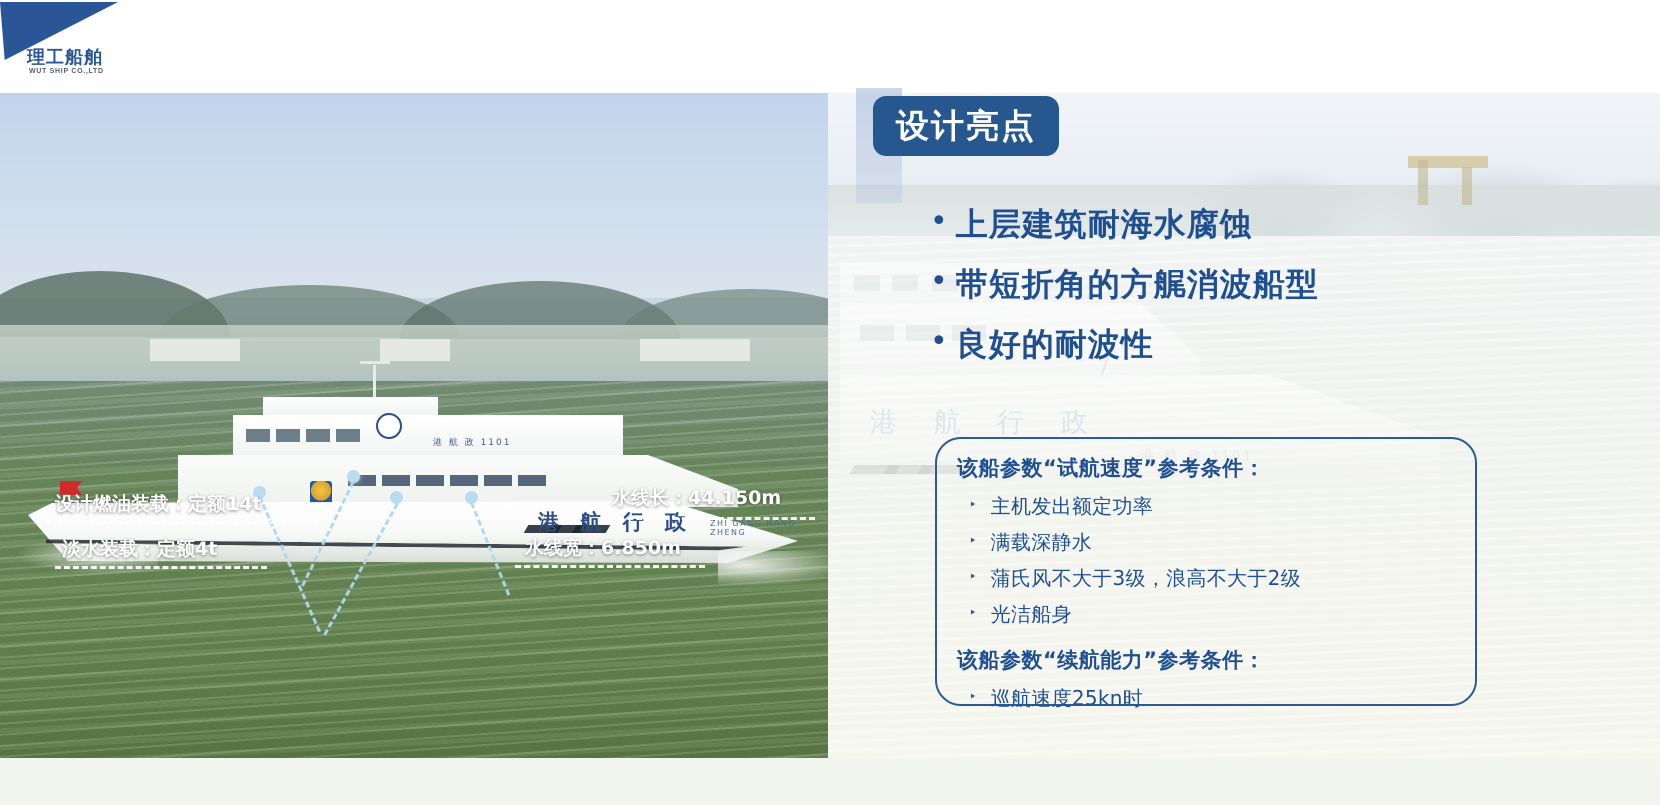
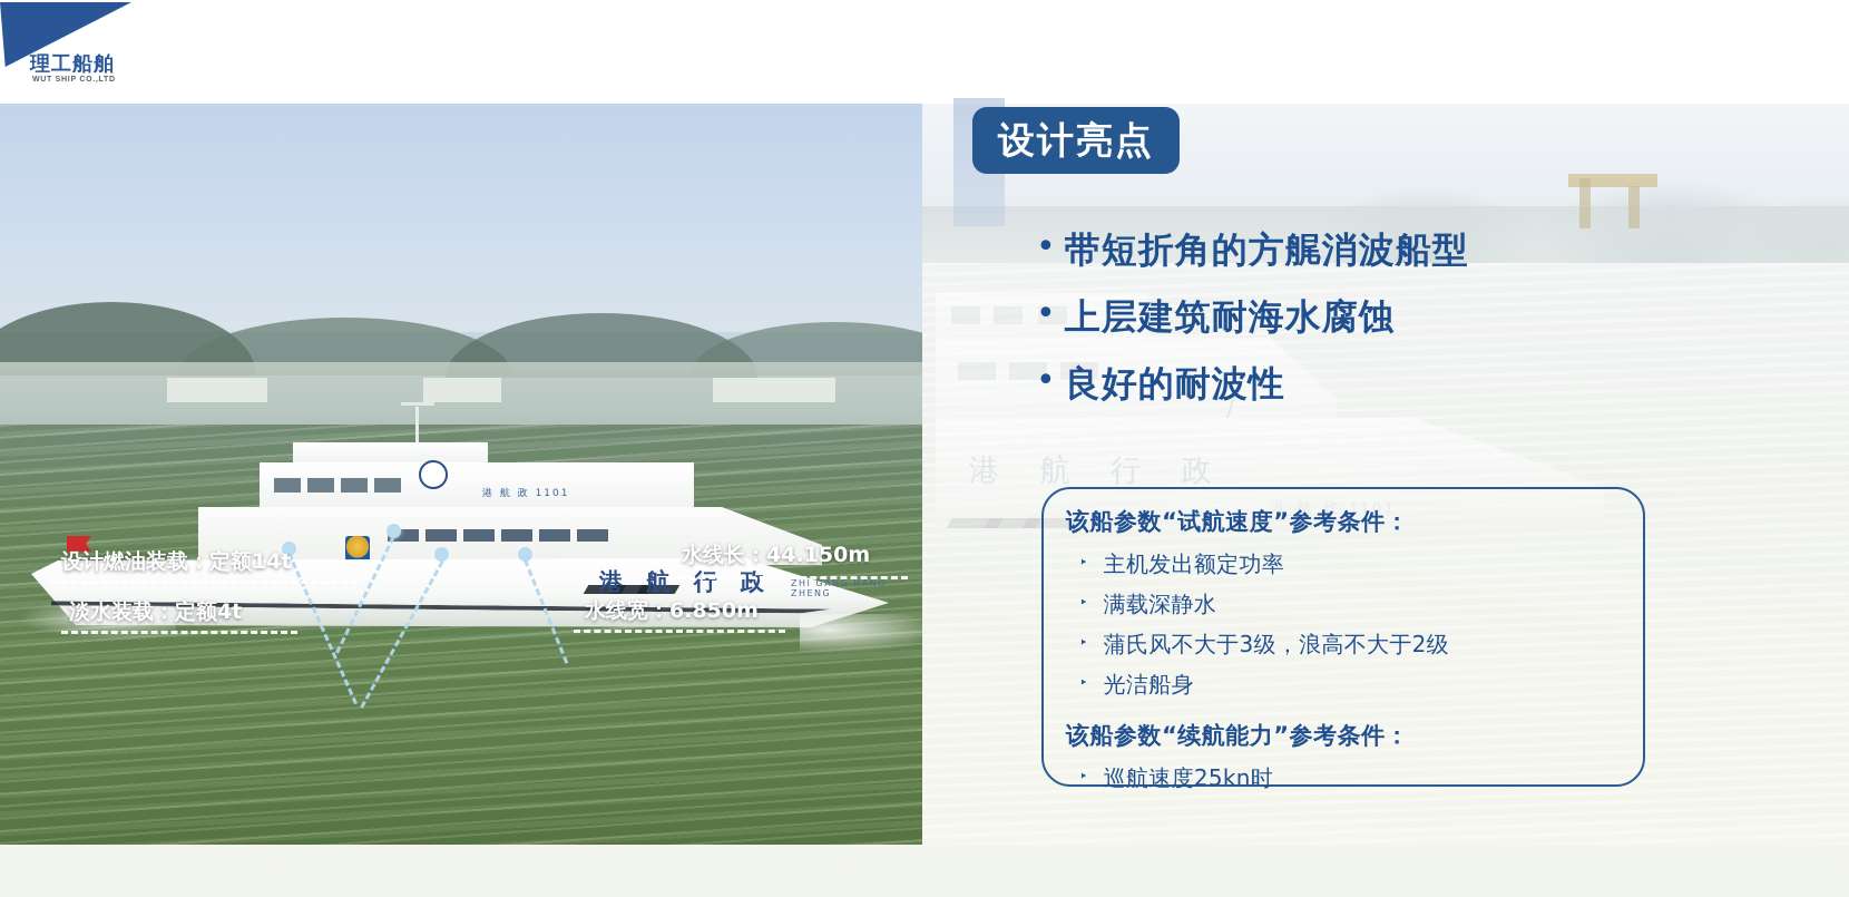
  理工船舶
  港 航 政 1101
  港 航 行 政
  ZHI GANG HANG ZHENG
  设计燃油装载：定额14t
  淡水装载：定额4t
  水线长：44.150m
  水线宽：6.850m
  设计亮点
  •
- 上层建筑耐海水腐蚀
+ 带短折角的方艉消波船型
  •
- 带短折角的方艉消波船型
+ 上层建筑耐海水腐蚀
  •
  良好的耐波性
  该船参数“试航速度”参考条件：
  ‣
  主机发出额定功率
  ‣
  满载深静水
  ‣
  蒲氏风不大于3级，浪高不大于2级
  ‣
  光洁船身
  该船参数“续航能力”参考条件：
  ‣
  巡航速度25kn时
